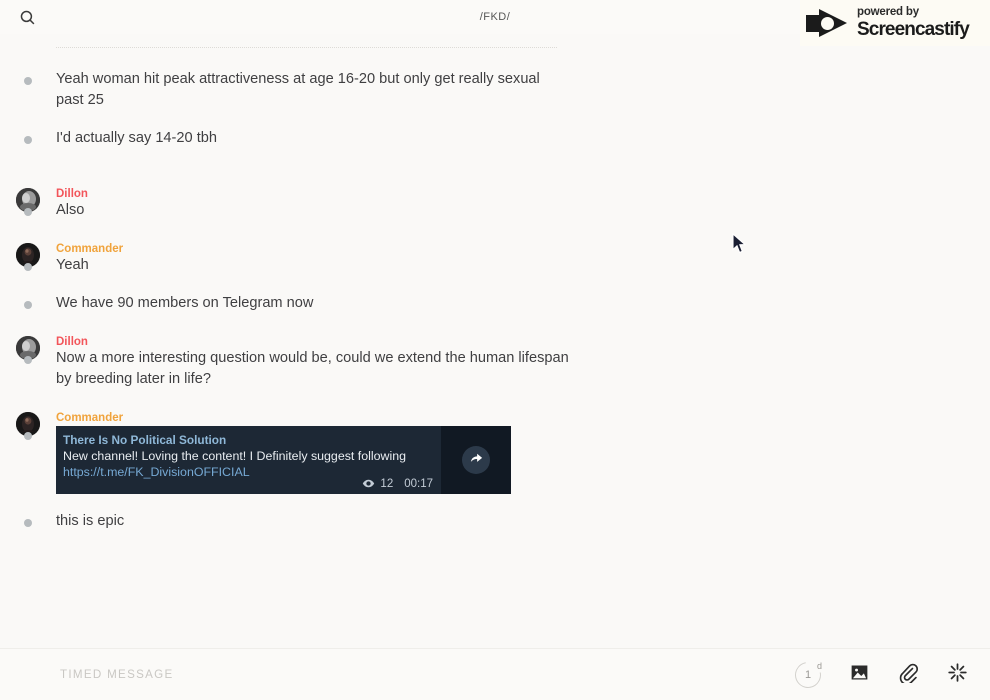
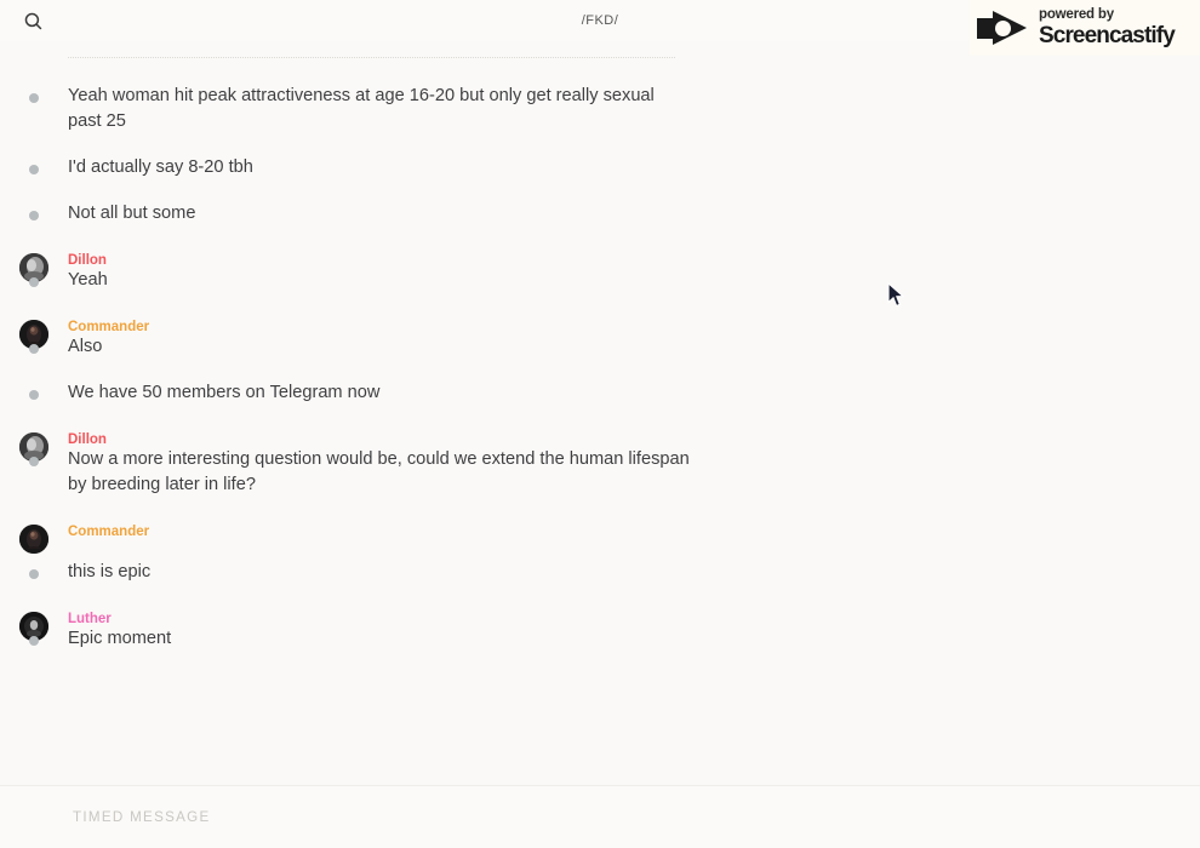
  /FKD/
  powered by
  Screencastify
  Yeah woman hit peak attractiveness at age 16-20 but only get really sexual past 25
- I'd actually say 14-20 tbh
+ I'd actually say 8-20 tbh
+ Not all but some
  Dillon
- Also
+ Yeah
  Commander
- Yeah
+ Also
- We have 90 members on Telegram now
+ We have 50 members on Telegram now
  Dillon
  Now a more interesting question would be, could we extend the human lifespan by breeding later in life?
  Commander
- There Is No Political Solution
- New channel! Loving the content! I Definitely suggest following
- https://t.me/FK_DivisionOFFICIAL
- 12
- 00:17
  this is epic
+ Luther
+ Epic moment
  TIMED MESSAGE
- 1
- d
